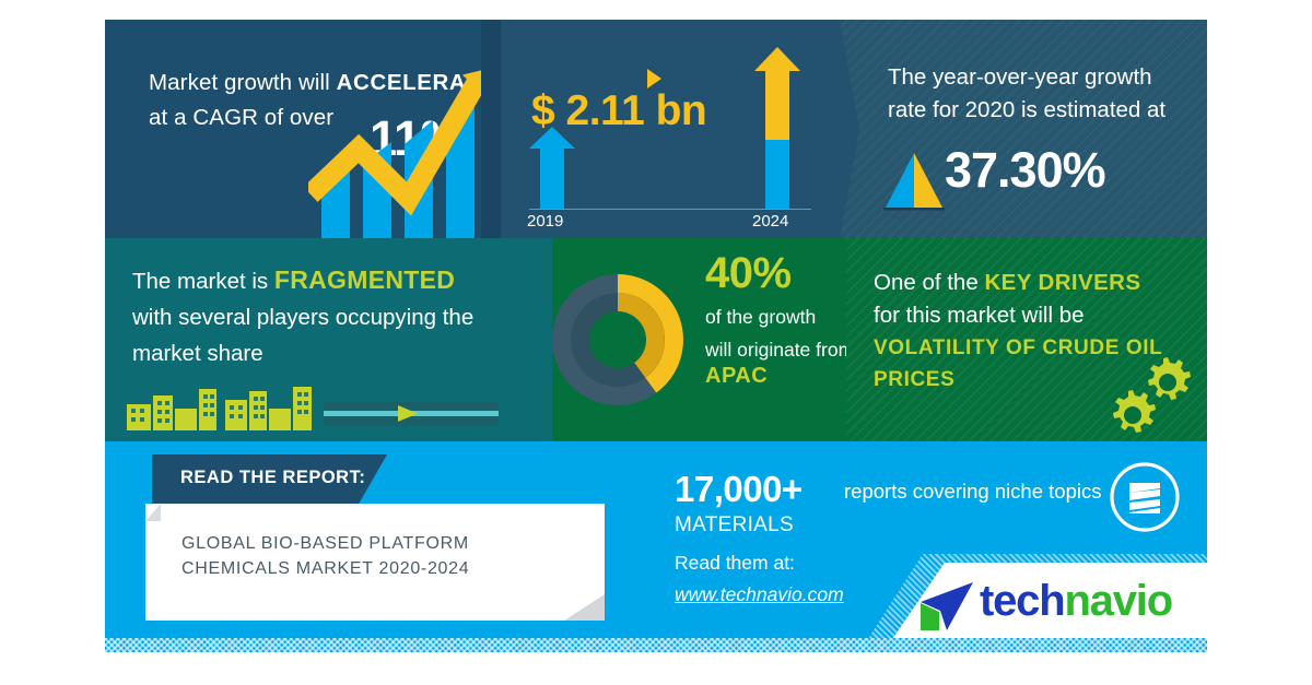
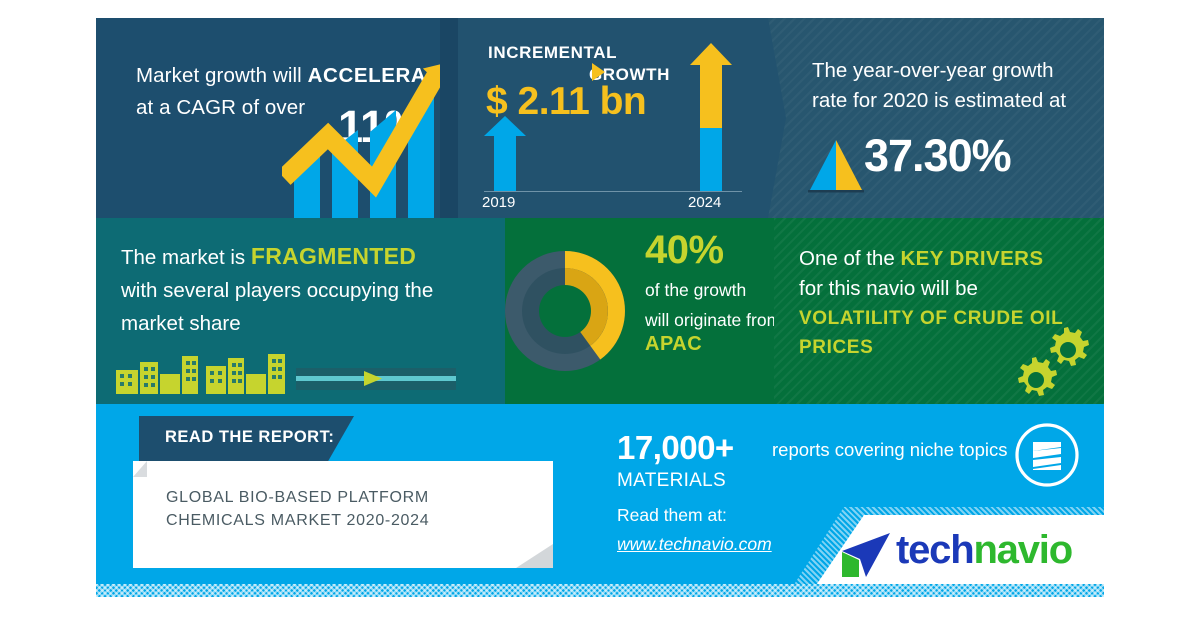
  Market growth will ACCELERA
  at a CAGR of over
+ INCREMENTAL
+ GROWTH
  $ 2.11 bn
  2019
  2024
  The year-over-year growth
  rate for 2020 is estimated at
  37.30%
  The market is FRAGMENTED
  with several players occupying the
  market share
  40%
  of the growth
  will originate fro
  APAC
  One of the KEY DRIVERS
- for this market will be
+ for this navio will be
  VOLATILITY OF CRUDE OIL
  PRICES
  READ THE REPORT:
  GLOBAL BIO-BASED PLATFORM
  CHEMICALS MARKET 2020-2024
  17,000+
  reports covering niche topics
  MATERIALS
  Read them at:
  www.technavio.com
  technavio
